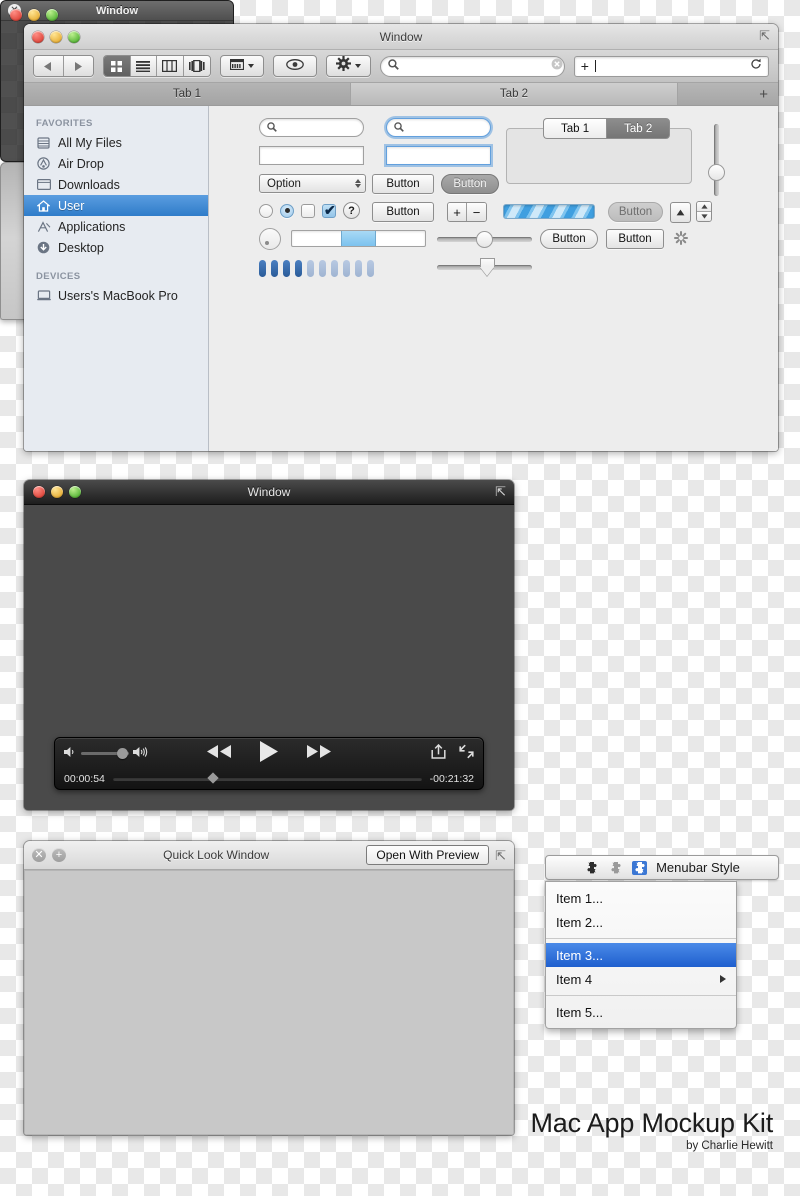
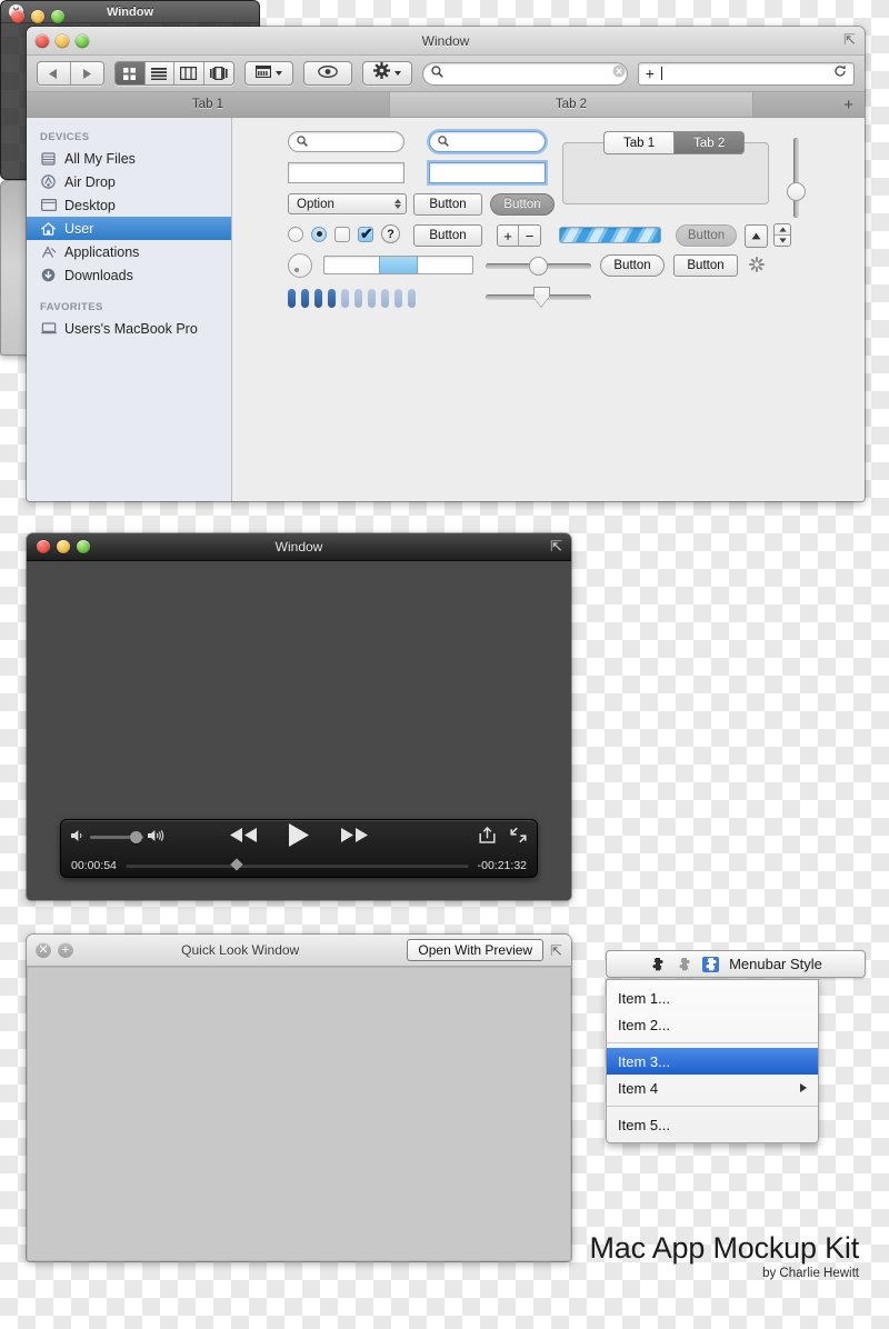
  Window
  ⇱
  +
  Tab 1
  Tab 2
  +
- FAVORITES
+ DEVICES
  All My Files
  Air Drop
- Downloads
+ Desktop
  User
  Applications
- Desktop
+ Downloads
- DEVICES
+ FAVORITES
  Users's MacBook Pro
  Option
  Button
  Button
  ?
  Button
  +
  −
  Button
  Button
  Button
  Tab 1
  Tab 2
  Window
  ⇱
  00:00:54
  -00:21:32
  Window
  ✕
  +
  Quick Look Window
  Open With Preview
  ⇱
  Menubar Style
  Item 1...
  Item 2...
  Item 3...
  Item 4
  Item 5...
  Mac App Mockup Kit
  by Charlie Hewitt
